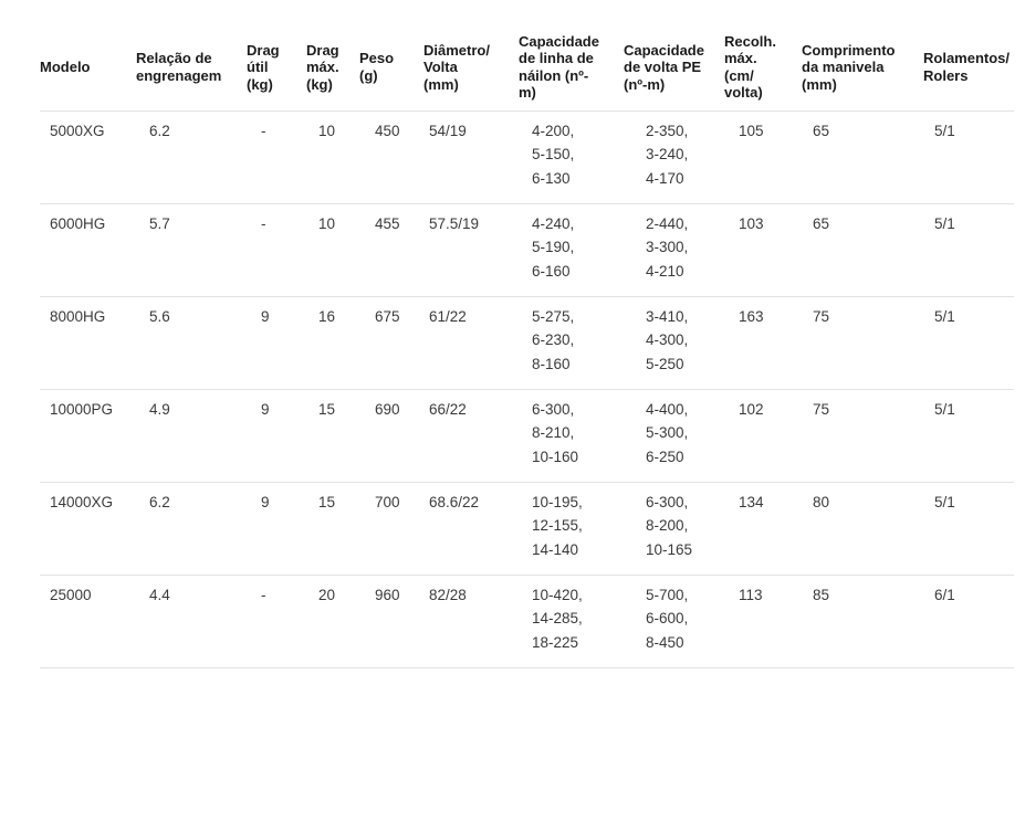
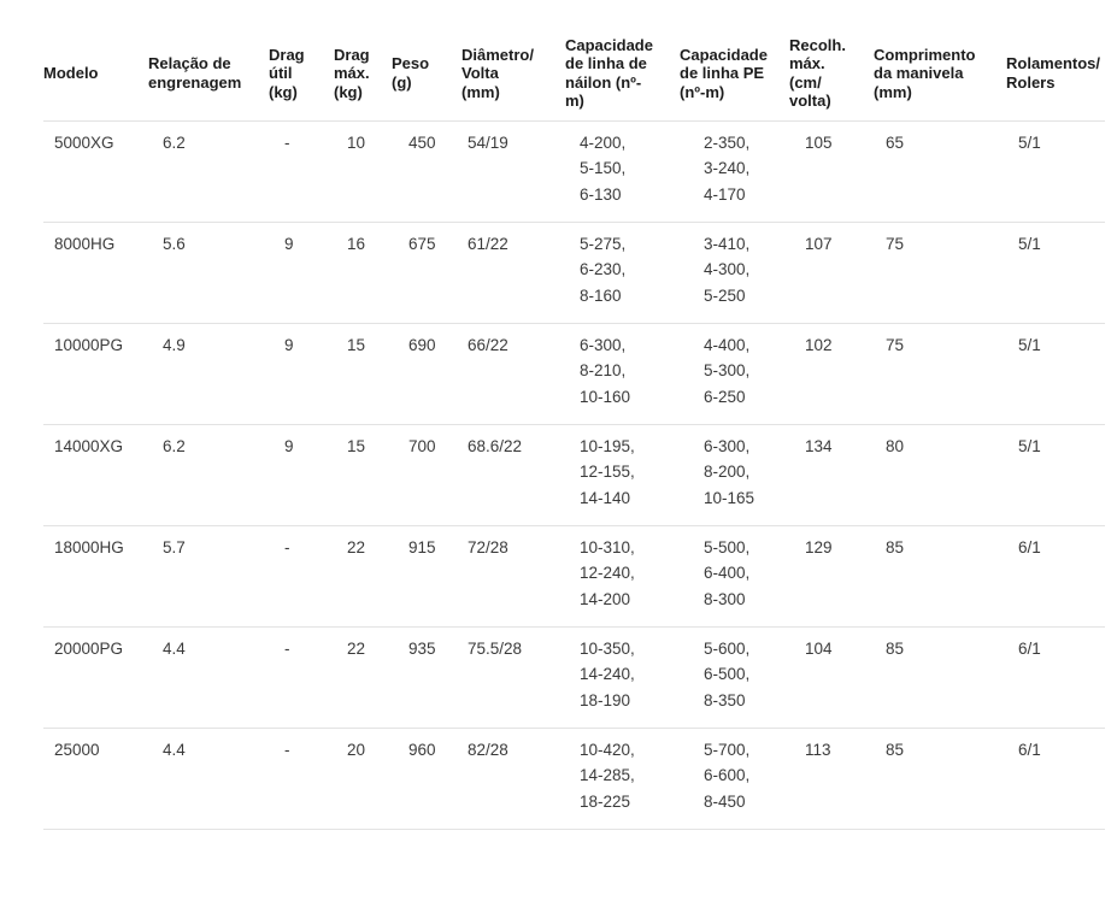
- Modelo	Relação de engrenagem	Drag útil (kg)	Drag máx. (kg)	Peso (g)	Diâmetro/ Volta (mm)	Capacidade de linha de náilon (nº- m)	Capacidade de volta PE (nº-m)	Recolh. máx. (cm/ volta)	Comprimento da manivela (mm)	Rolamentos/ Rolers
+ Modelo	Relação de engrenagem	Drag útil (kg)	Drag máx. (kg)	Peso (g)	Diâmetro/ Volta (mm)	Capacidade de linha de náilon (nº- m)	Capacidade de linha PE (nº-m)	Recolh. máx. (cm/ volta)	Comprimento da manivela (mm)	Rolamentos/ Rolers
  5000XG	6.2	-	10	450	54/19	4-200, 5-150, 6-130	2-350, 3-240, 4-170	105	65	5/1
- 6000HG	5.7	-	10	455	57.5/19	4-240, 5-190, 6-160	2-440, 3-300, 4-210	103	65	5/1
- 8000HG	5.6	9	16	675	61/22	5-275, 6-230, 8-160	3-410, 4-300, 5-250	163	75	5/1
+ 8000HG	5.6	9	16	675	61/22	5-275, 6-230, 8-160	3-410, 4-300, 5-250	107	75	5/1
  10000PG	4.9	9	15	690	66/22	6-300, 8-210, 10-160	4-400, 5-300, 6-250	102	75	5/1
  14000XG	6.2	9	15	700	68.6/22	10-195, 12-155, 14-140	6-300, 8-200, 10-165	134	80	5/1
+ 18000HG	5.7	-	22	915	72/28	10-310, 12-240, 14-200	5-500, 6-400, 8-300	129	85	6/1
+ 20000PG	4.4	-	22	935	75.5/28	10-350, 14-240, 18-190	5-600, 6-500, 8-350	104	85	6/1
  25000	4.4	-	20	960	82/28	10-420, 14-285, 18-225	5-700, 6-600, 8-450	113	85	6/1
